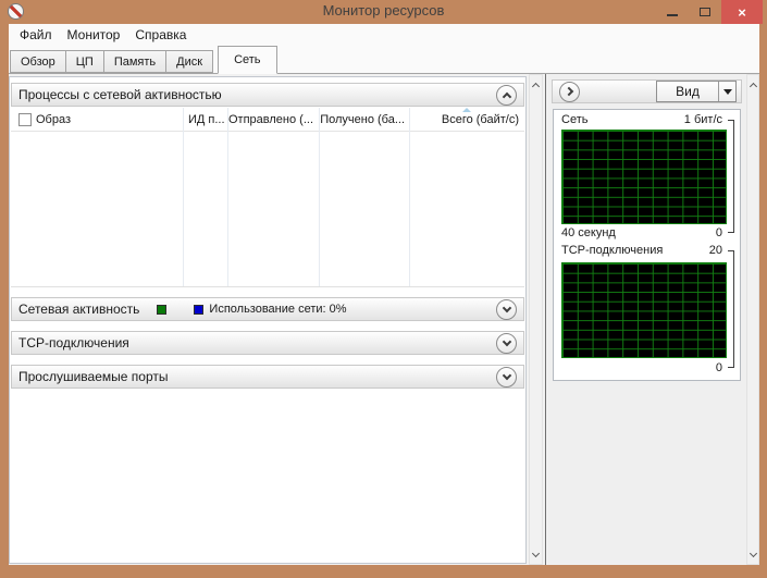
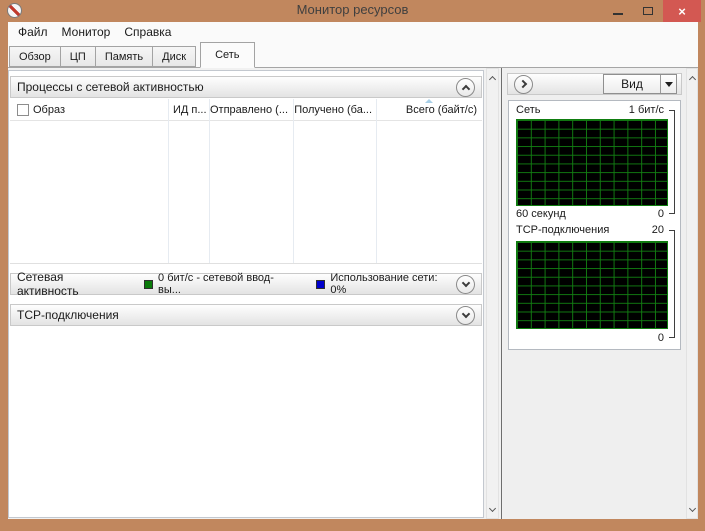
  Монитор ресурсов
  ×
  Файл
  Монитор
  Справка
  Обзор
  ЦП
  Память
  Диск
  Сеть
  Процессы с сетевой активностью
  Образ
  ИД п...
  Отправлено (...
  Получено (ба...
  Всего (байт/с)
  Сетевая активность
+ 0 бит/с - сетевой ввод-вы...
  Использование сети: 0%
  TCP-подключения
- Прослушиваемые порты
  Вид
  Сеть
  1 бит/с
- 40 секунд
+ 60 секунд
  0
  TCP-подключения
  20
  0
